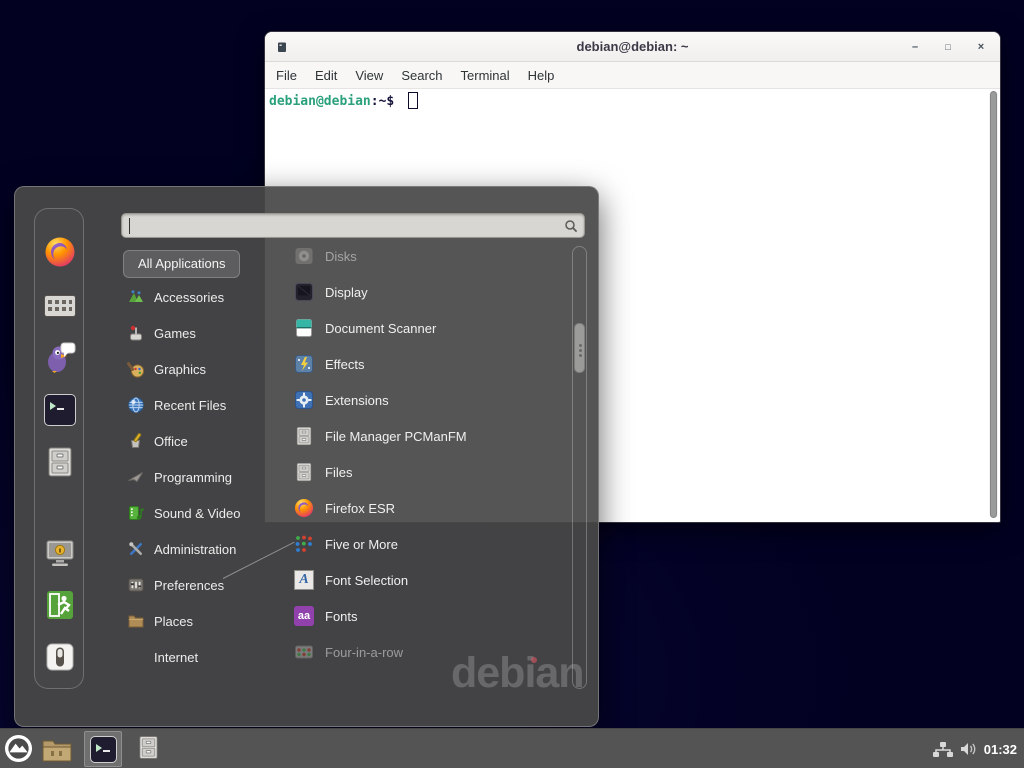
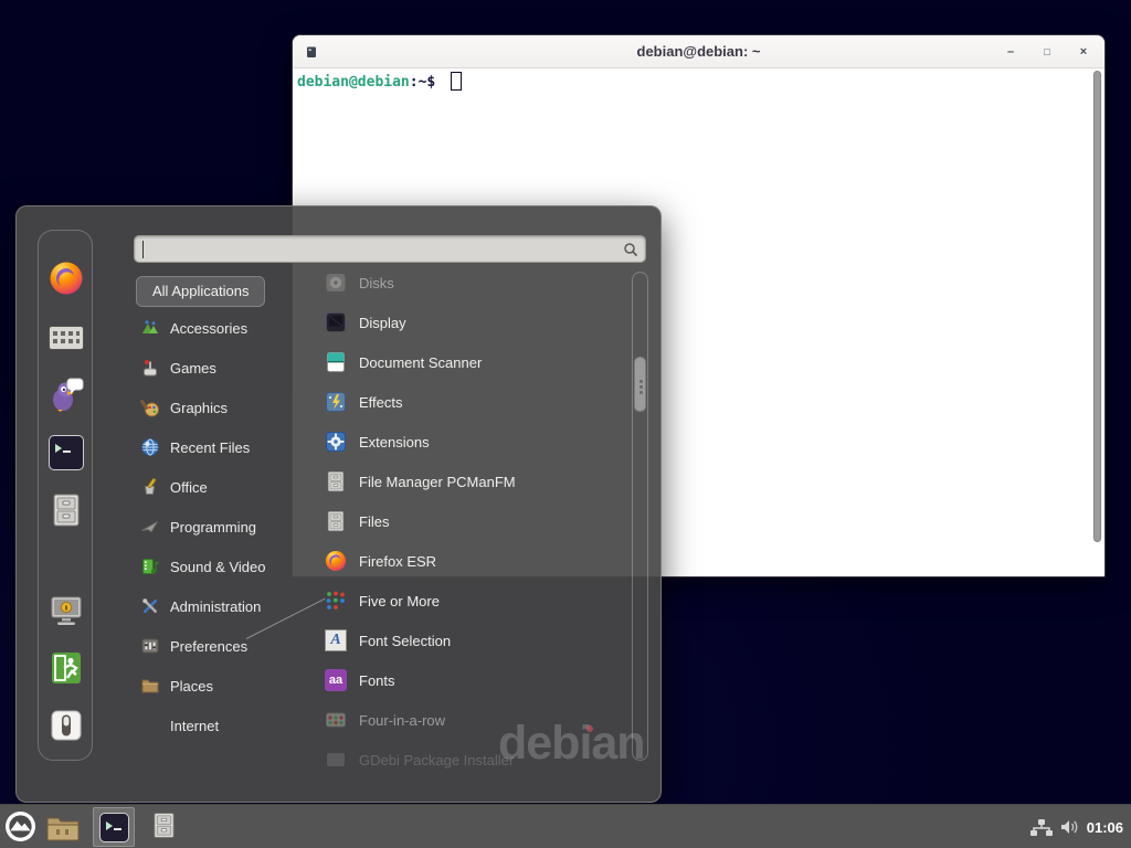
  debian@debian: ~
  –
  □
  ×
- File
- Edit
- View
- Search
- Terminal
- Help
  debian@debian:~$
  debian
  All Applications
  Accessories
  Games
  Graphics
  Recent Files
  Office
  Programming
  Sound & Video
  Administration
  Preferences
  Places
  Internet
  Disks
  Display
  Document Scanner
  Effects
  Extensions
  File Manager PCManFM
  Files
  Firefox ESR
  Five or More
  A
  Font Selection
  aa
  Fonts
  Four-in-a-row
+ GDebi Package Installer
- 01:32
+ 01:06
